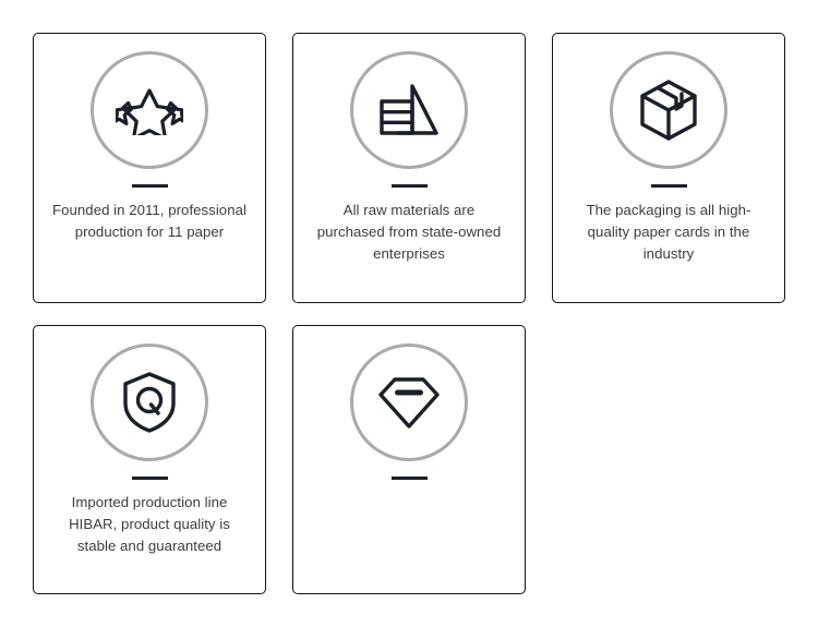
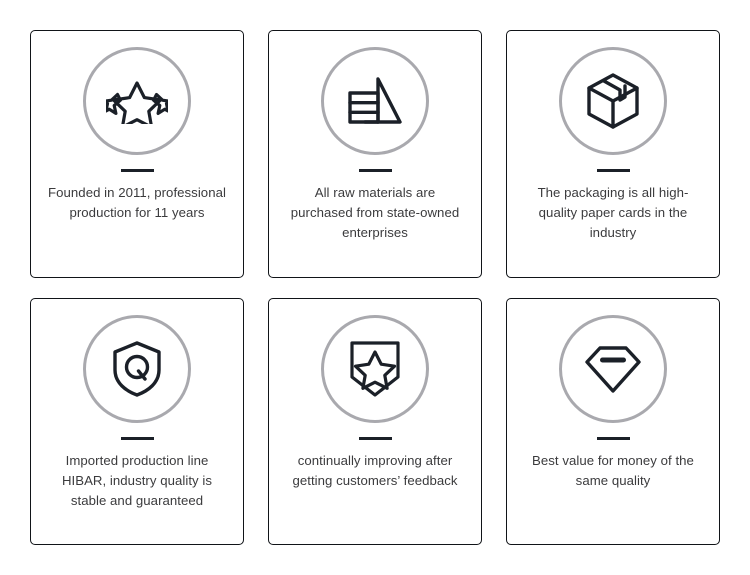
- Founded in 2011, professional production for 11 paper
+ Founded in 2011, professional production for 11 years
  All raw materials are purchased from state-owned enterprises
  The packaging is all high-quality paper cards in the industry
- Imported production line HIBAR, product quality is stable and guaranteed
+ Imported production line HIBAR, industry quality is stable and guaranteed
+ continually improving after getting customers’ feedback
+ Best value for money of the same quality
